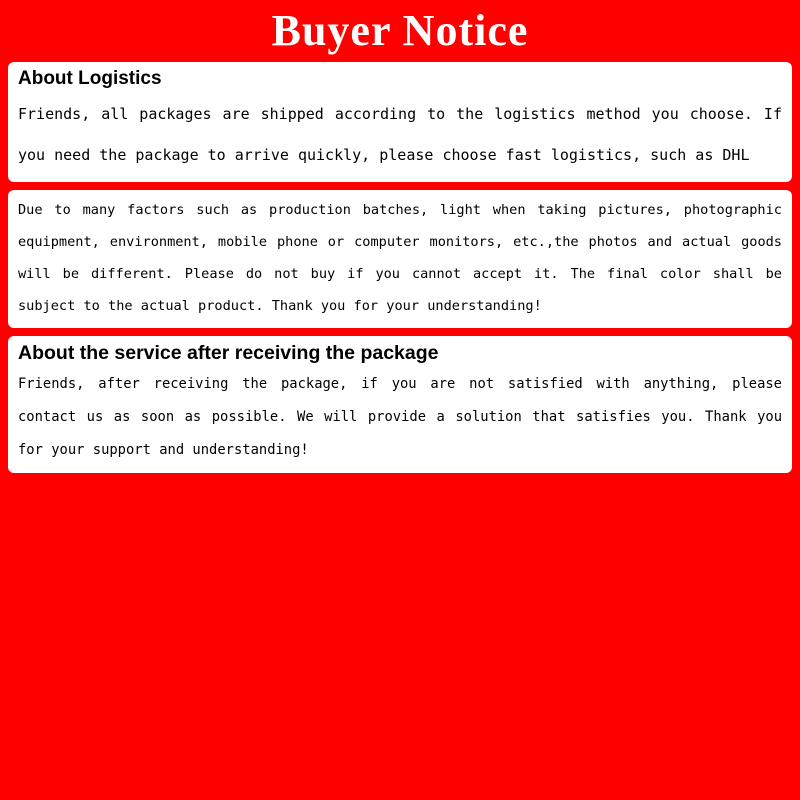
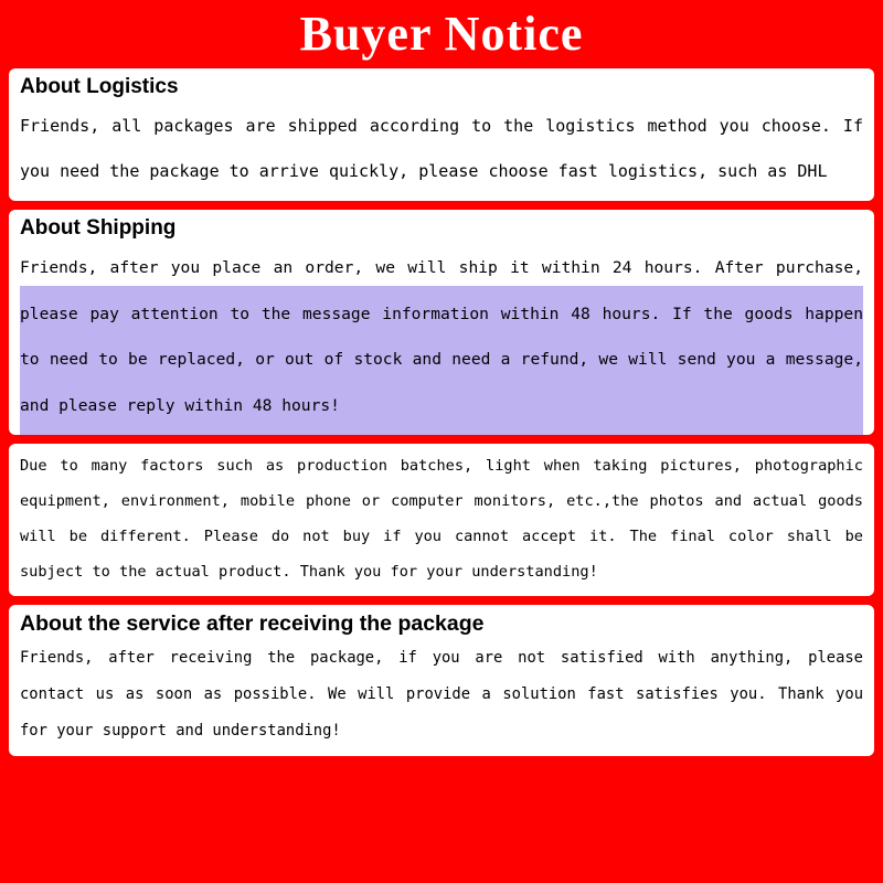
  Buyer Notice
  About Logistics
  Friends, all packages are shipped according to the logistics method you choose. If you need the package to arrive quickly, please choose fast logistics, such as DHL
+ About Shipping
+ Friends, after you place an order, we will ship it within 24 hours. After purchase, please pay attention to the message information within 48 hours. If the goods happen to need to be replaced, or out of stock and need a refund, we will send you a message, and please reply within 48 hours!
  Due to many factors such as production batches, light when taking pictures, photographic equipment, environment, mobile phone or computer monitors, etc.,the photos and actual goods will be different. Please do not buy if you cannot accept it. The final color shall be subject to the actual product. Thank you for your understanding!
  About the service after receiving the package
- Friends, after receiving the package, if you are not satisfied with anything, please contact us as soon as possible. We will provide a solution that satisfies you. Thank you for your support and understanding!
+ Friends, after receiving the package, if you are not satisfied with anything, please contact us as soon as possible. We will provide a solution fast satisfies you. Thank you for your support and understanding!
